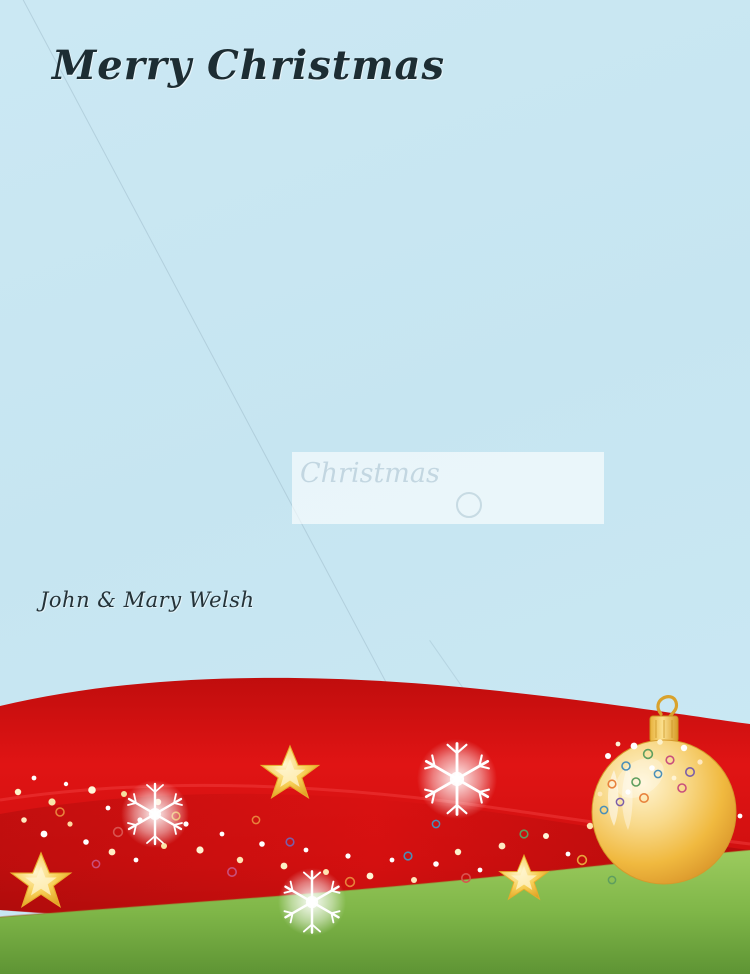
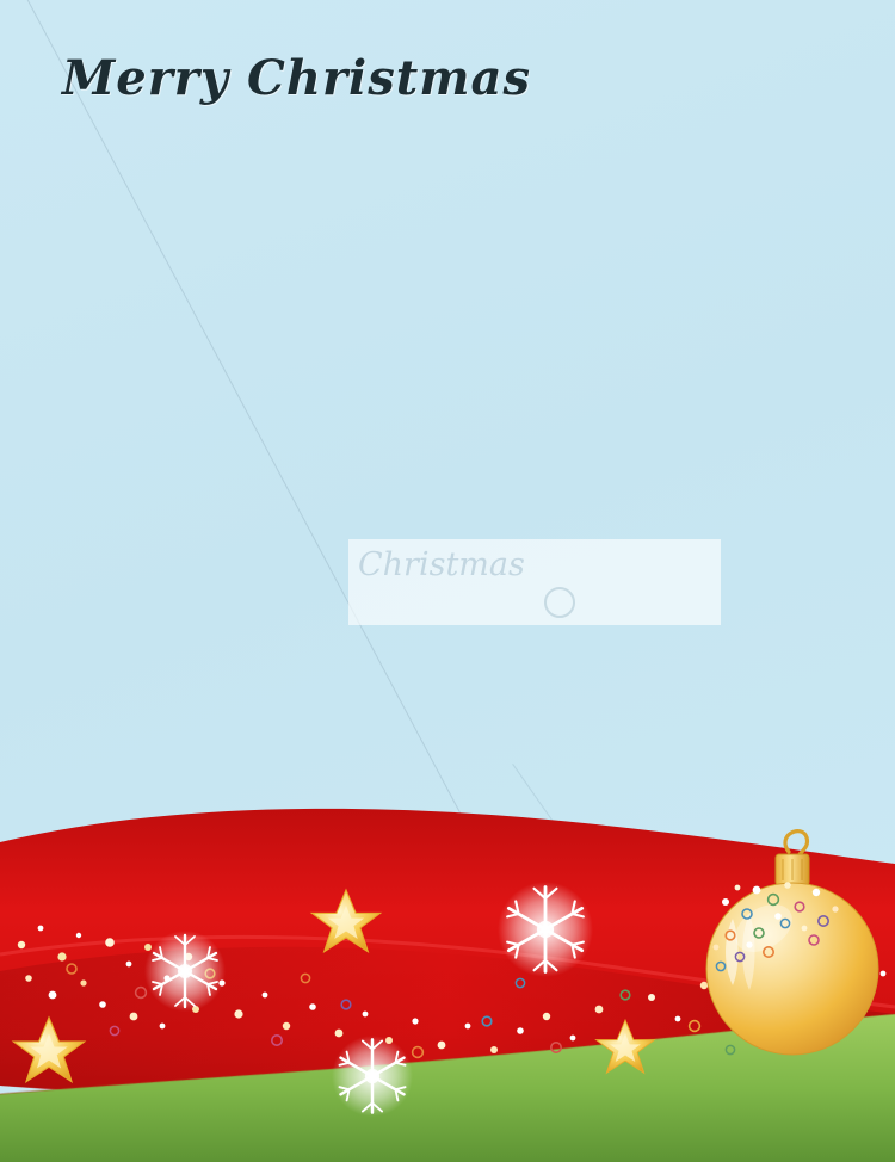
  Merry Christmas
  Christmas
- John & Mary Welsh
